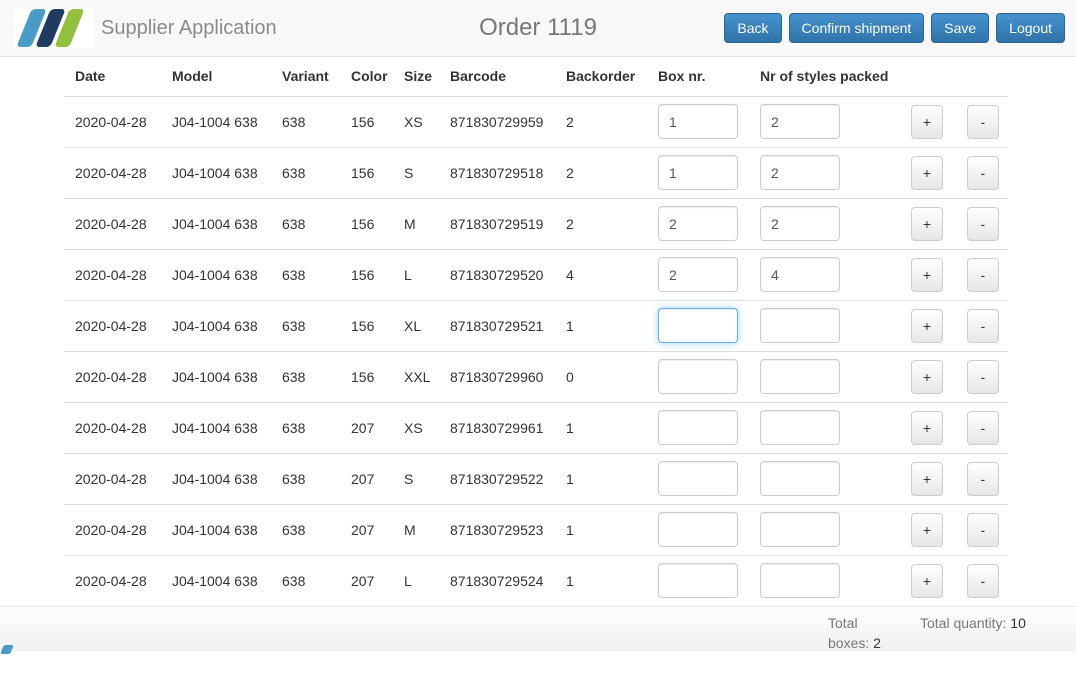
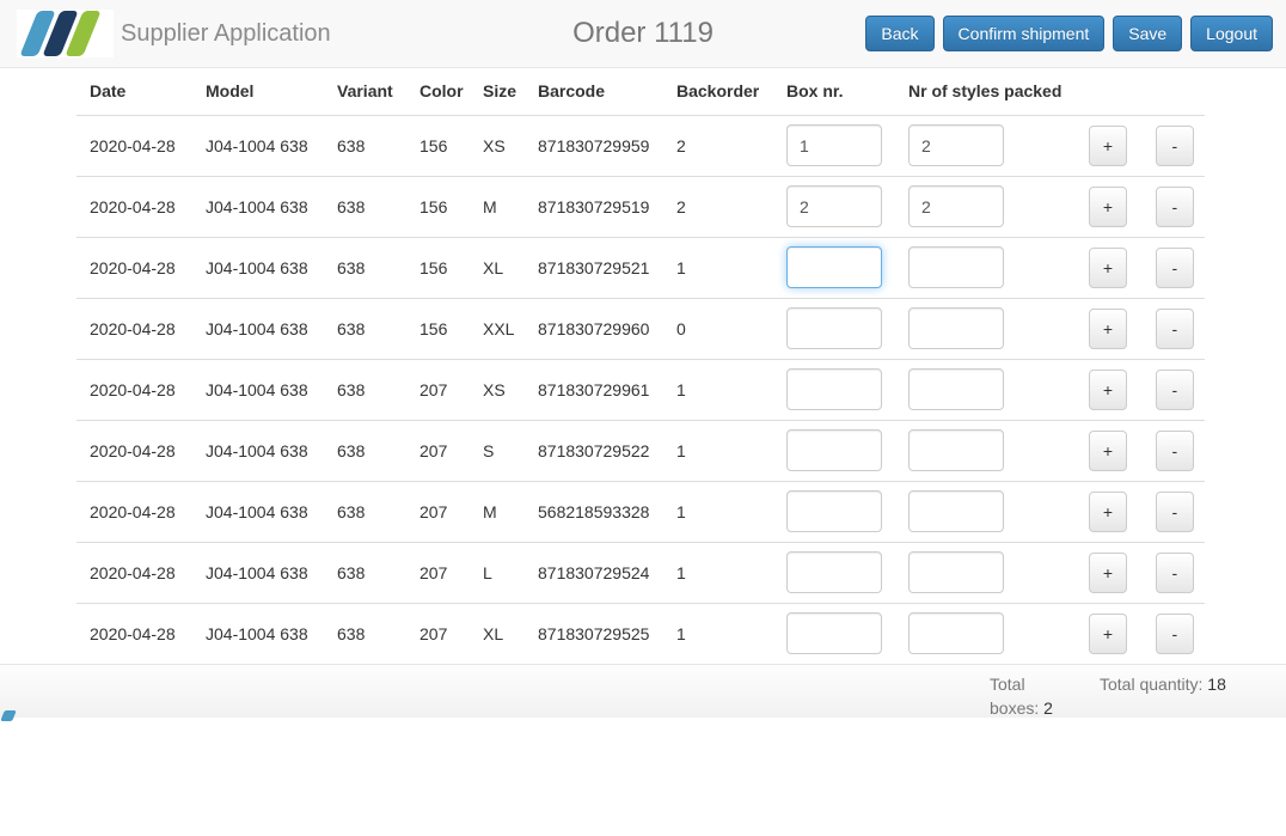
  Supplier Application
  Order 1119
  Back
  Confirm shipment
  Save
  Logout
  Date	Model	Variant	Color	Size	Barcode	Backorder	Box nr.	Nr of styles packed
  2020-04-28	J04-1004 638	638	156	XS	871830729959	2	1	2	+ -
- 2020-04-28	J04-1004 638	638	156	S	871830729518	2	1	2	+ -
  2020-04-28	J04-1004 638	638	156	M	871830729519	2	2	2	+ -
- 2020-04-28	J04-1004 638	638	156	L	871830729520	4	2	4	+ -
  2020-04-28	J04-1004 638	638	156	XL	871830729521	1			+ -
  2020-04-28	J04-1004 638	638	156	XXL	871830729960	0			+ -
  2020-04-28	J04-1004 638	638	207	XS	871830729961	1			+ -
  2020-04-28	J04-1004 638	638	207	S	871830729522	1			+ -
- 2020-04-28	J04-1004 638	638	207	M	871830729523	1			+ -
+ 2020-04-28	J04-1004 638	638	207	M	568218593328	1			+ -
  2020-04-28	J04-1004 638	638	207	L	871830729524	1			+ -
+ 2020-04-28	J04-1004 638	638	207	XL	871830729525	1			+ -
  Total boxes: 2
- Total quantity: 10
+ Total quantity: 18
